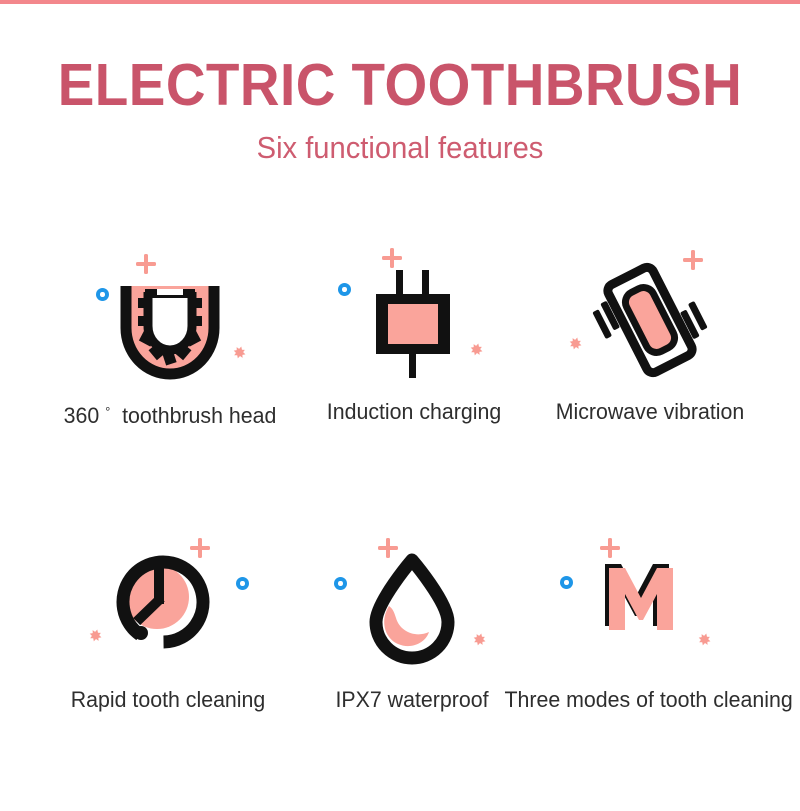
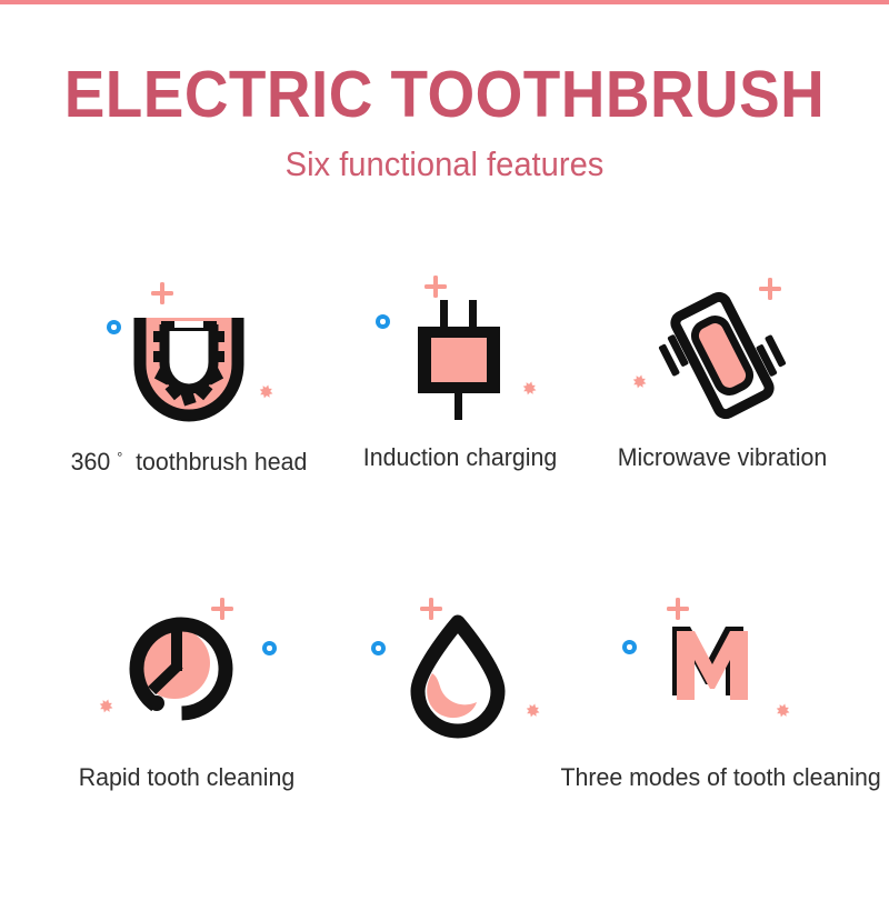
  ELECTRIC TOOTHBRUSH
  Six functional features
  360 ° toothbrush head
  Induction charging
  Microwave vibration
  Rapid tooth cleaning
- IPX7 waterproof
  Three modes of tooth cleaning
